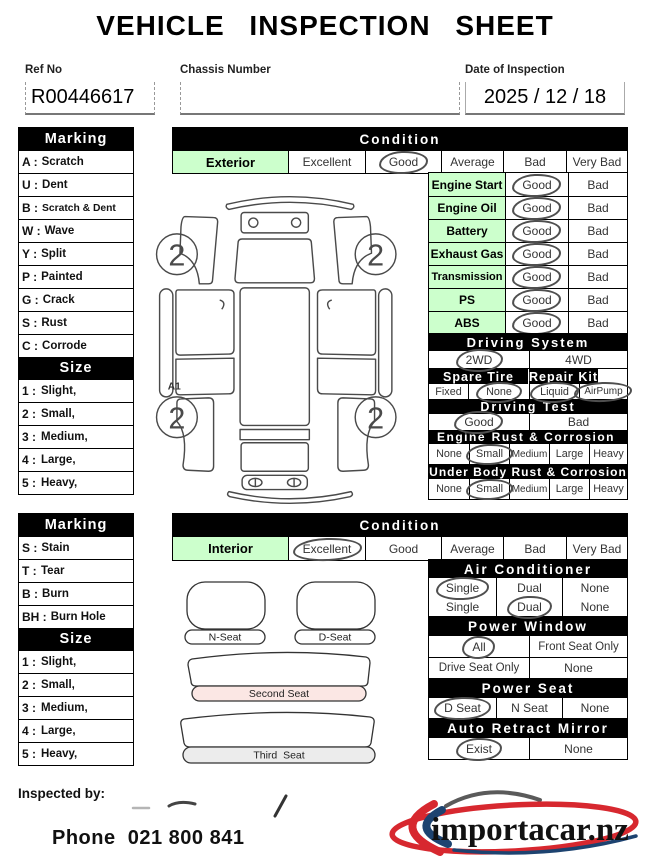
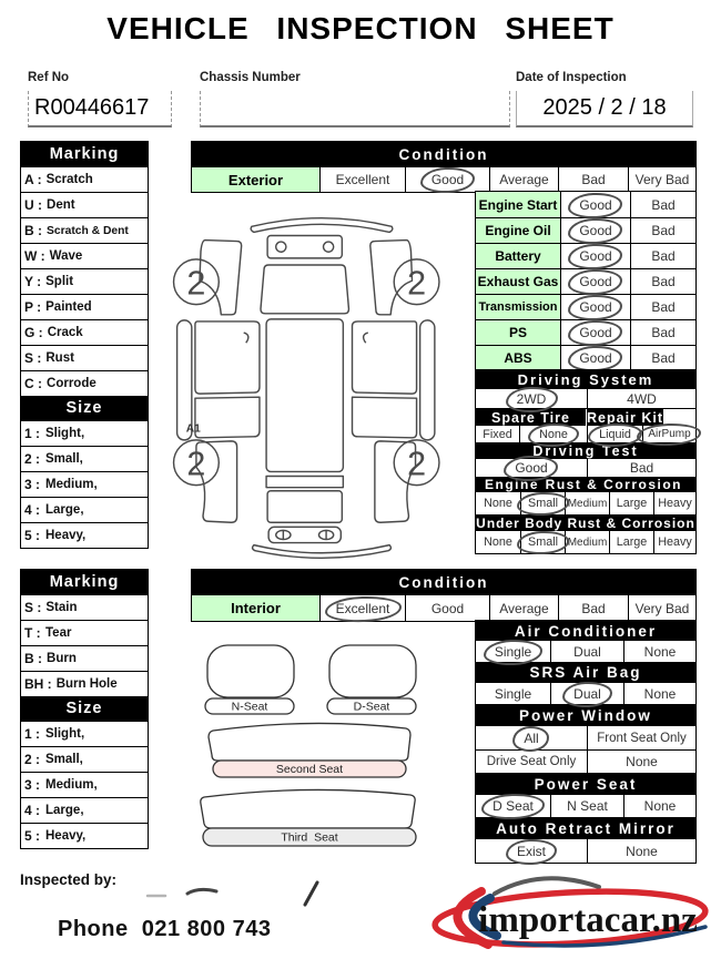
  VEHICLE INSPECTION SHEET
  Ref No
  R00446617
  Chassis Number
  Date of Inspection
- 2025 / 12 / 18
+ 2025 / 2 / 18
  Marking
  A
  Scratch
  U
  Dent
  B
  Scratch & Dent
  W
  Wave
  Y
  Split
  P
  Painted
  G
  Crack
  S
  Rust
  C
  Corrode
  Size
  1
  Slight,
  2
  Small,
  3
  Medium,
  4
  Large,
  5
  Heavy,
  Condition
  Exterior
  Excellent
  Good
  Average
  Bad
  Very Bad
  Engine Start
  Good
  Bad
  Engine Oil
  Good
  Bad
  Battery
  Good
  Bad
  Exhaust Gas
  Good
  Bad
  Transmission
  Good
  Bad
  PS
  Good
  Bad
  ABS
  Good
  Bad
  Driving System
  2WD
  4WD
  Spare Tire
  Repair Kit
  Fixed
  None
  Liquid
  AirPump
  Driving Test
  Good
  Bad
  Engine
  Rust & Corrosion
  None
  Small
  Medium
  Large
  Heavy
  Under Body Rust & Corrosion
  None
  Small
  Medium
  Large
  Heavy
  2
  2
  2
  2
  A1
  Marking
  S
  Stain
  T
  Tear
  B
  Burn
  BH
  Burn Hole
  Size
  1
  Slight,
  2
  Small,
  3
  Medium,
  4
  Large,
  5
  Heavy,
  Condition
  Interior
  Excellent
  Good
  Average
  Bad
  Very Bad
  Air Conditioner
  Single
  Dual
  None
+ SRS Air Bag
  Single
  Dual
  None
  Power Window
  All
  Front Seat Only
  Drive Seat Only
  None
  Power Seat
  D Seat
  N Seat
  None
  Auto Retract Mirror
  Exist
  None
  N-Seat
  D-Seat
  Second Seat
  Third Seat
  Inspected by:
- Phone 021 800 841
+ Phone 021 800 743
  importacar.nz
